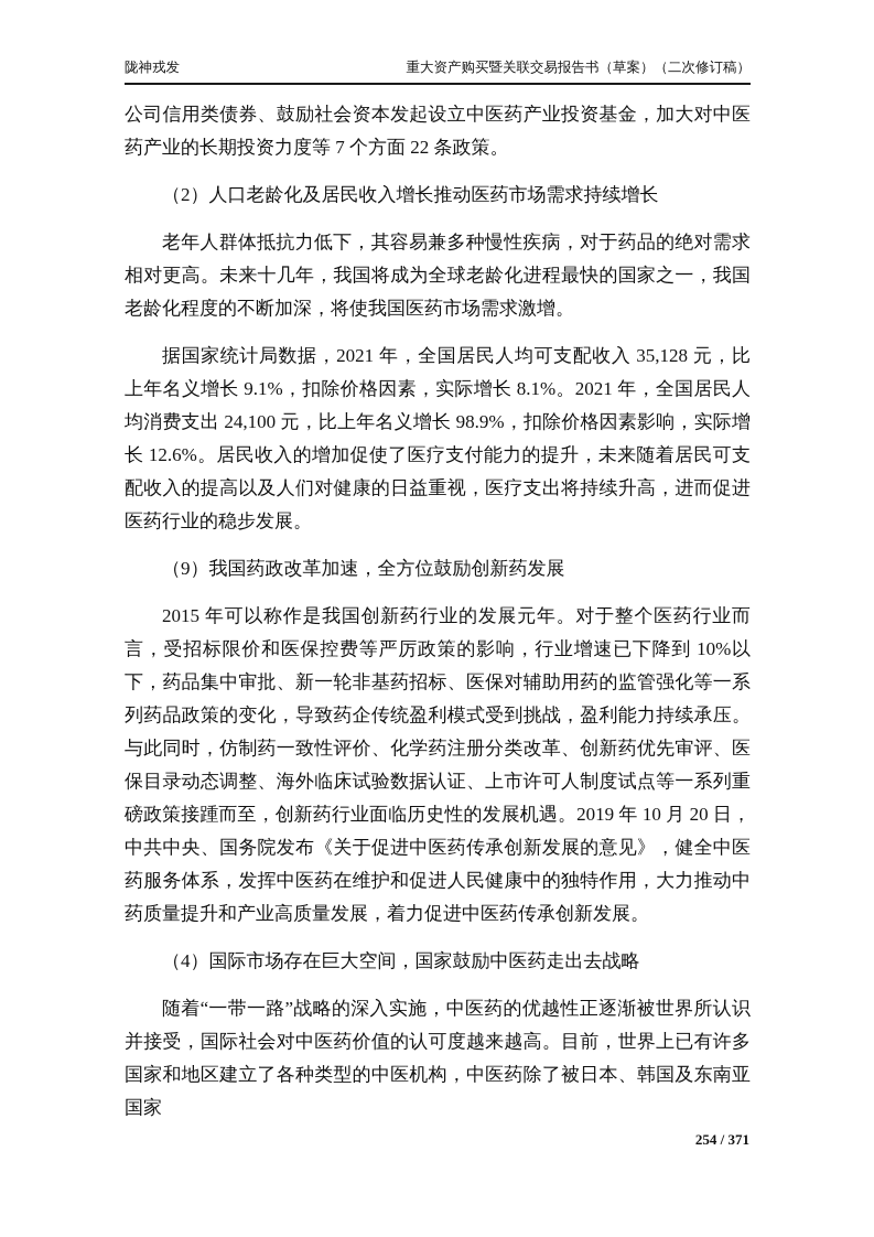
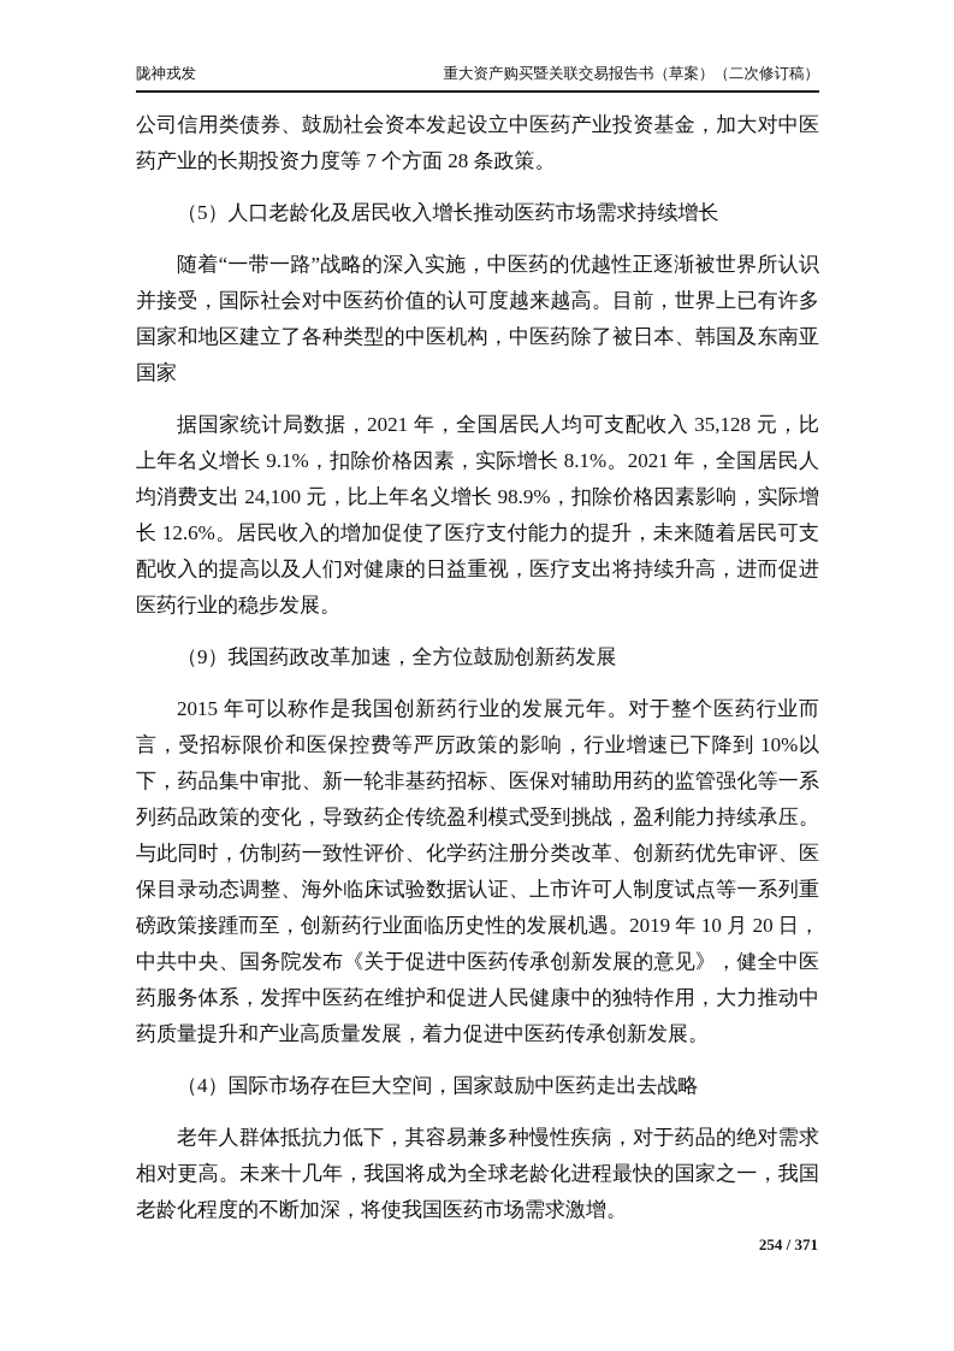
  陇神戎发
  重大资产购买暨关联交易报告书（草案）（二次修订稿）
- 公司信用类债券、鼓励社会资本发起设立中医药产业投资基金，加大对中医药产业的长期投资力度等 7 个方面 22 条政策。
+ 公司信用类债券、鼓励社会资本发起设立中医药产业投资基金，加大对中医药产业的长期投资力度等 7 个方面 28 条政策。
- （2）人口老龄化及居民收入增长推动医药市场需求持续增长
+ （5）人口老龄化及居民收入增长推动医药市场需求持续增长
- 老年人群体抵抗力低下，其容易兼多种慢性疾病，对于药品的绝对需求相对更高。未来十几年，我国将成为全球老龄化进程最快的国家之一，我国老龄化程度的不断加深，将使我国医药市场需求激增。
+ 随着“一带一路”战略的深入实施，中医药的优越性正逐渐被世界所认识并接受，国际社会对中医药价值的认可度越来越高。目前，世界上已有许多国家和地区建立了各种类型的中医机构，中医药除了被日本、韩国及东南亚国家
  据国家统计局数据，2021 年，全国居民人均可支配收入 35,128 元，比上年名义增长 9.1%，扣除价格因素，实际增长 8.1%。2021 年，全国居民人均消费支出 24,100 元，比上年名义增长 98.9%，扣除价格因素影响，实际增长 12.6%。居民收入的增加促使了医疗支付能力的提升，未来随着居民可支配收入的提高以及人们对健康的日益重视，医疗支出将持续升高，进而促进医药行业的稳步发展。
  （9）我国药政改革加速，全方位鼓励创新药发展
  2015 年可以称作是我国创新药行业的发展元年。对于整个医药行业而言，受招标限价和医保控费等严厉政策的影响，行业增速已下降到 10%以下，药品集中审批、新一轮非基药招标、医保对辅助用药的监管强化等一系列药品政策的变化，导致药企传统盈利模式受到挑战，盈利能力持续承压。与此同时，仿制药一致性评价、化学药注册分类改革、创新药优先审评、医保目录动态调整、海外临床试验数据认证、上市许可人制度试点等一系列重磅政策接踵而至，创新药行业面临历史性的发展机遇。2019 年 10 月 20 日，中共中央、国务院发布《关于促进中医药传承创新发展的意见》，健全中医药服务体系，发挥中医药在维护和促进人民健康中的独特作用，大力推动中药质量提升和产业高质量发展，着力促进中医药传承创新发展。
  （4）国际市场存在巨大空间，国家鼓励中医药走出去战略
- 随着“一带一路”战略的深入实施，中医药的优越性正逐渐被世界所认识并接受，国际社会对中医药价值的认可度越来越高。目前，世界上已有许多国家和地区建立了各种类型的中医机构，中医药除了被日本、韩国及东南亚国家
+ 老年人群体抵抗力低下，其容易兼多种慢性疾病，对于药品的绝对需求相对更高。未来十几年，我国将成为全球老龄化进程最快的国家之一，我国老龄化程度的不断加深，将使我国医药市场需求激增。
  254 / 371
